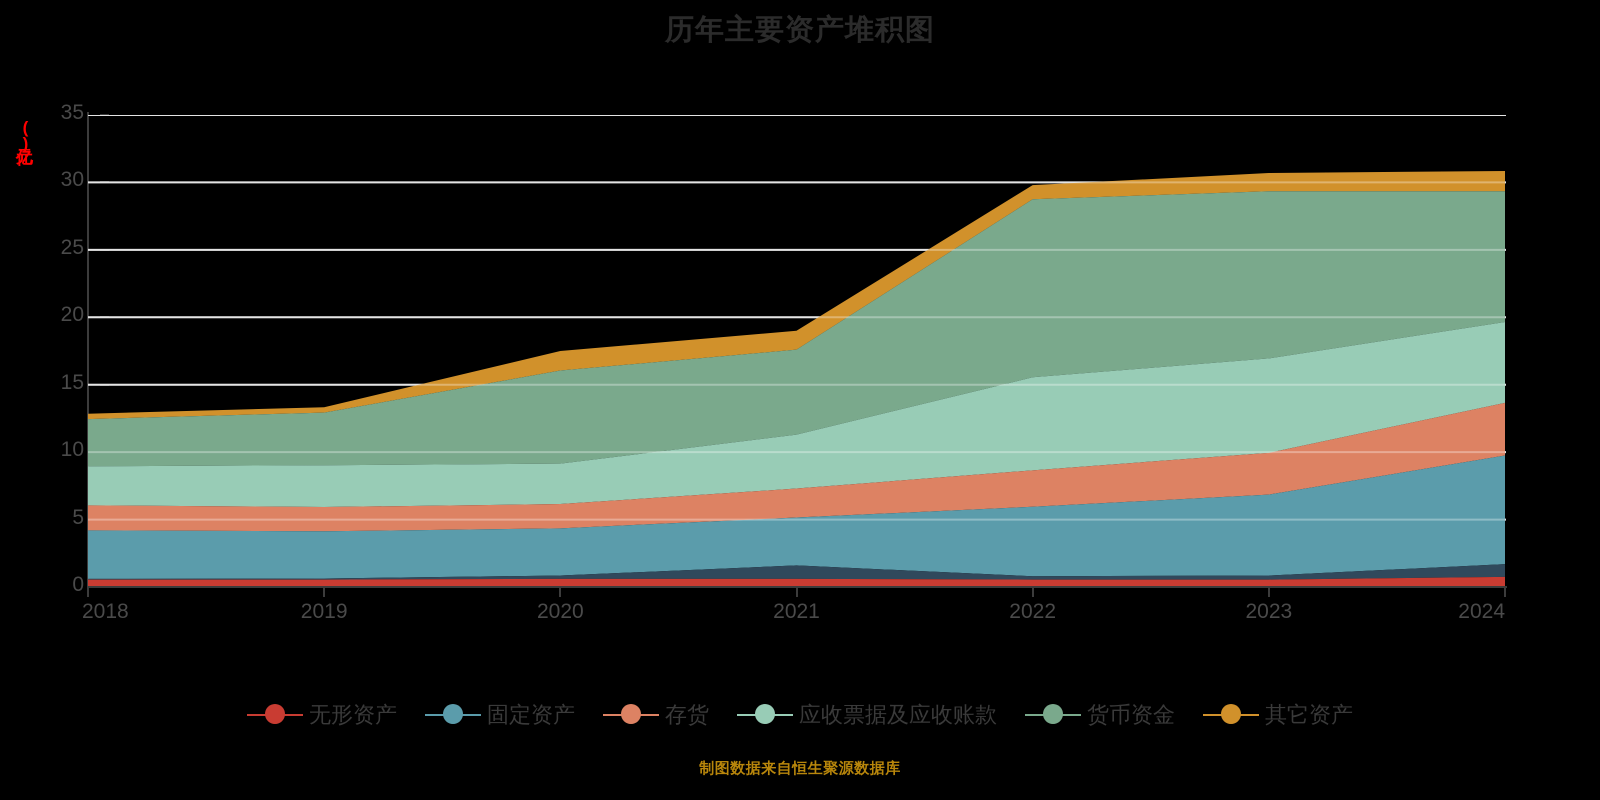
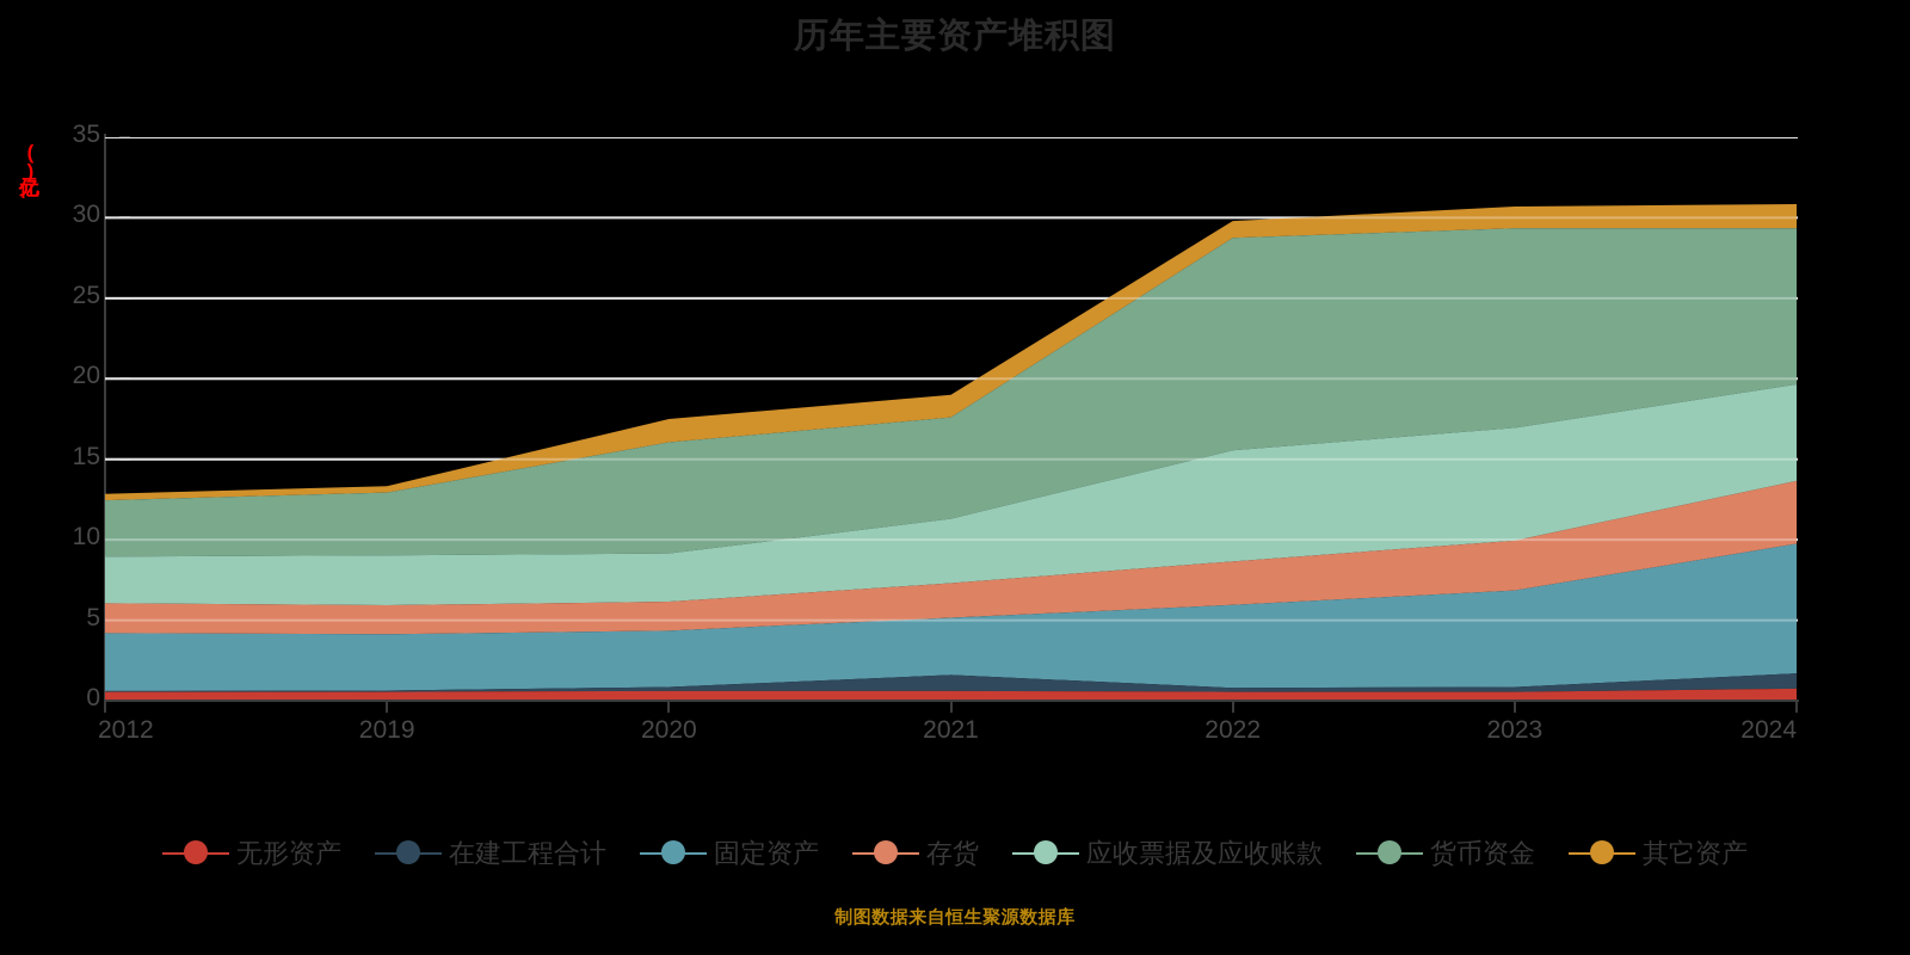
  历年主要资产堆积图
  0
  5
  10
  15
  20
  25
  30
  35
- 2018
+ 2012
  2019
  2020
  2021
  2022
  2023
  2024
  无形资产
+ 在建工程合计
  固定资产
  存货
  应收票据及应收账款
  货币资金
  其它资产
  制图数据来自恒生聚源数据库
